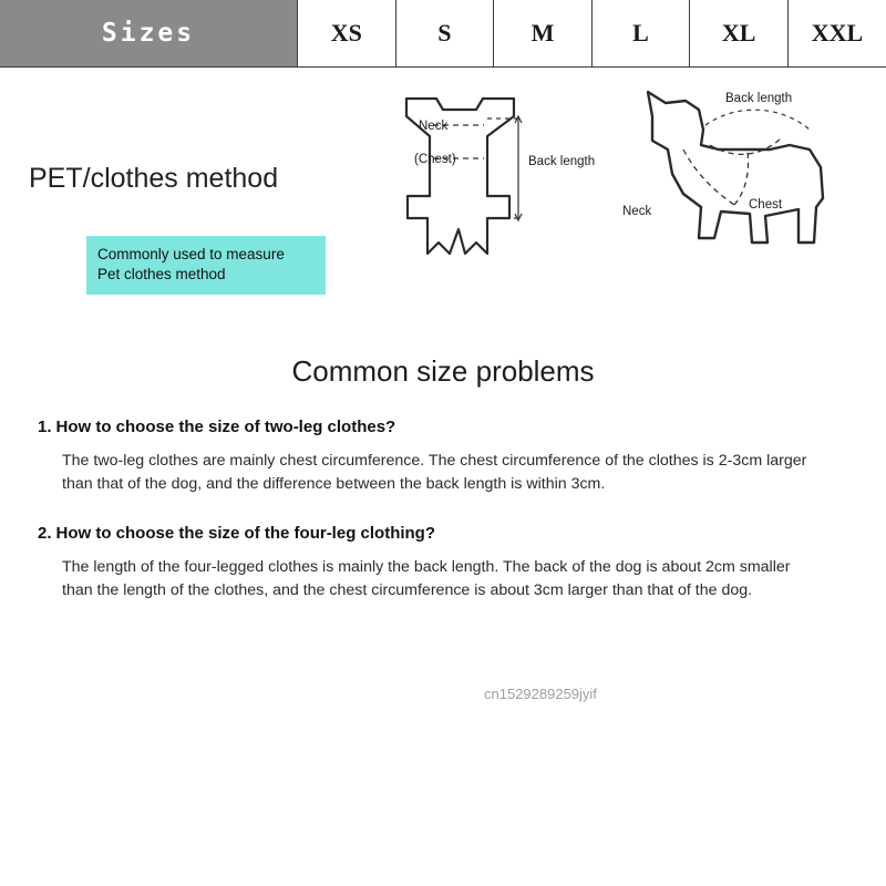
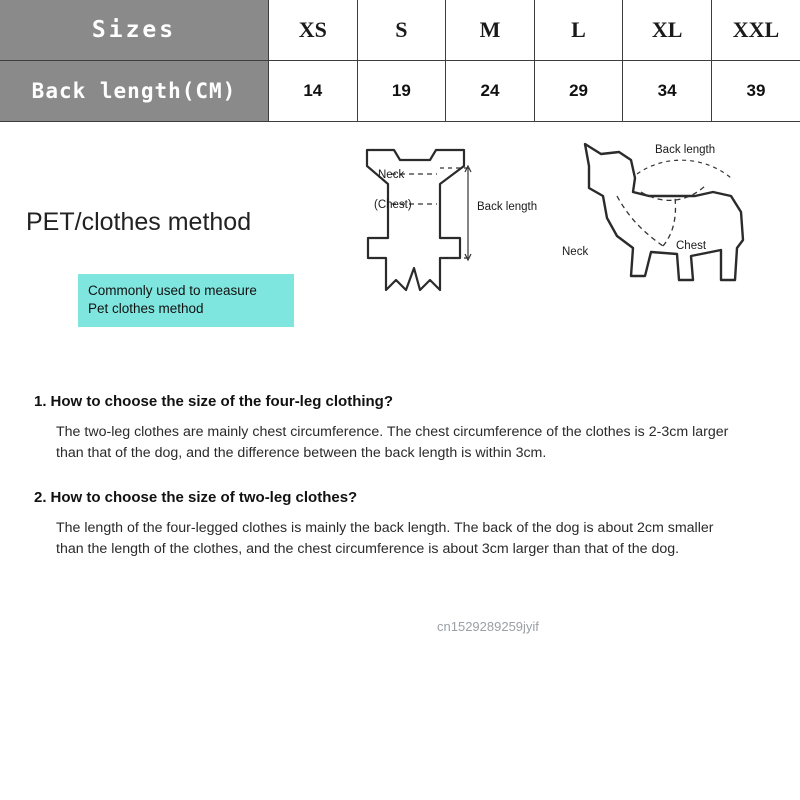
  Sizes	XS	S	M	L	XL	XXL
+ Back length(CM)	14	19	24	29	34	39
  PET/clothes method
  Commonly used to measure
  Pet clothes method
  Neck
  (Chest)
  Back length
  Back length
  Neck
  Chest
- Common size problems
- 1. How to choose the size of two-leg clothes?
+ 1. How to choose the size of the four-leg clothing?
  The two-leg clothes are mainly chest circumference. The chest circumference of the clothes is 2-3cm larger than that of the dog, and the difference between the back length is within 3cm.
- 2. How to choose the size of the four-leg clothing?
+ 2. How to choose the size of two-leg clothes?
  The length of the four-legged clothes is mainly the back length. The back of the dog is about 2cm smaller than the length of the clothes, and the chest circumference is about 3cm larger than that of the dog.
  cn1529289259jyif
